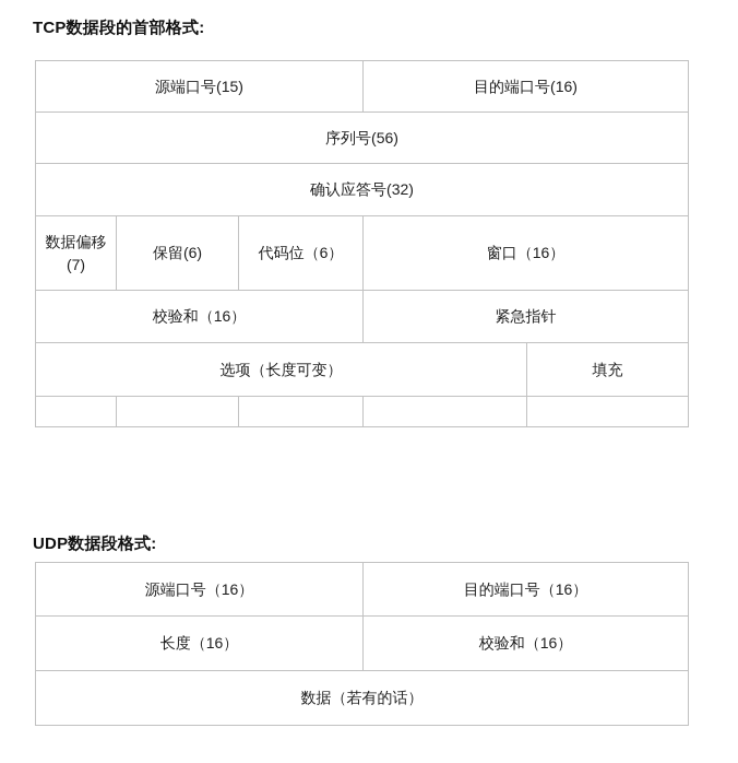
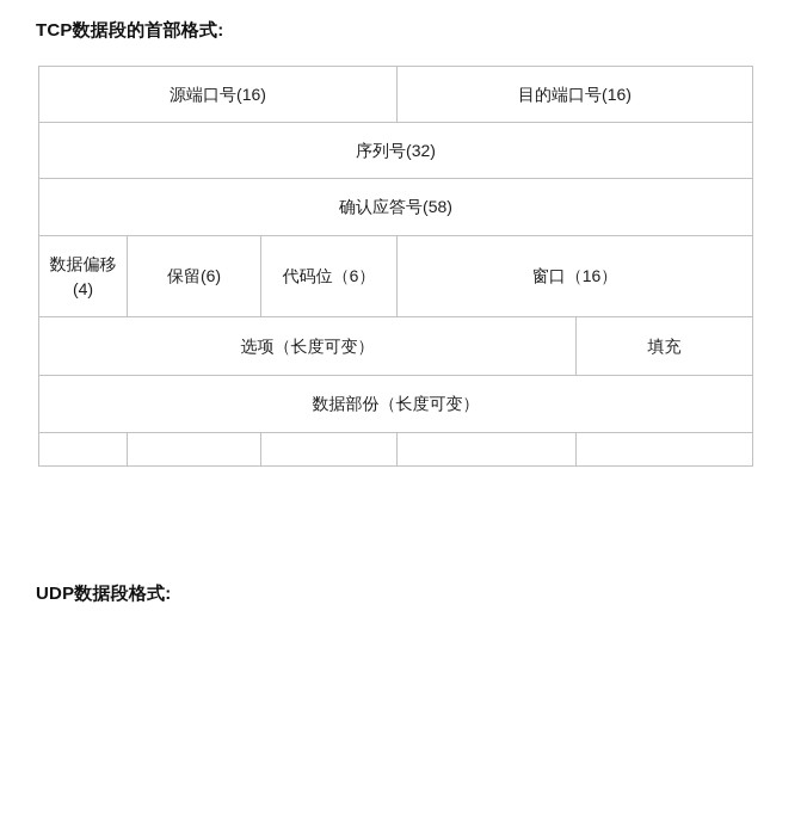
  TCP数据段的首部格式:
- 源端口号(15)	目的端口号(16)
+ 源端口号(16)	目的端口号(16)
- 序列号(56)
+ 序列号(32)
- 确认应答号(32)
+ 确认应答号(58)
- 数据偏移(7)	保留(6)	代码位（6）	窗口（16）
+ 数据偏移(4)	保留(6)	代码位（6）	窗口（16）
- 校验和（16）	紧急指针
  选项（长度可变）	填充
+ 数据部份（长度可变）
  UDP数据段格式:
- 源端口号（16）	目的端口号（16）
- 长度（16）	校验和（16）
- 数据（若有的话）
